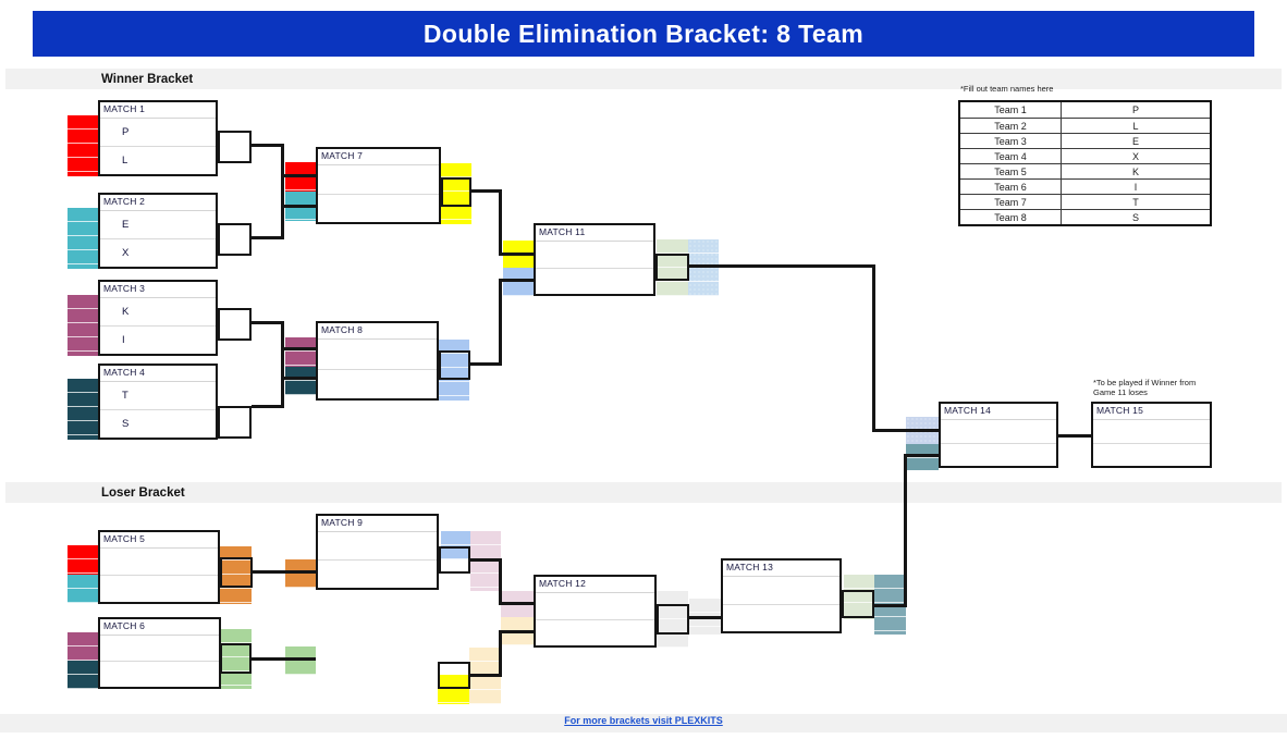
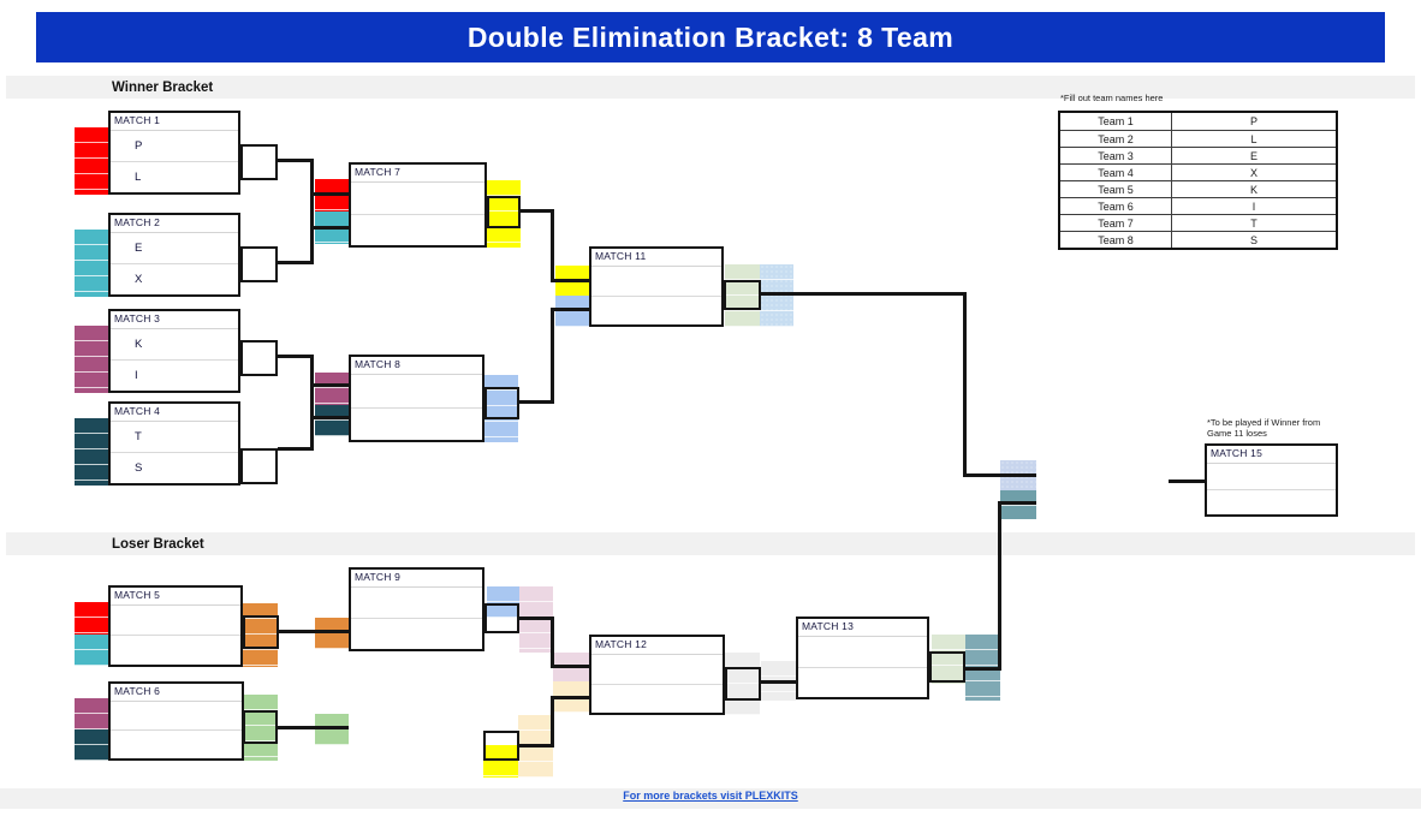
  Double Elimination Bracket: 8 Team
  Winner Bracket
  Loser Bracket
  *Fill out team names here
  Team 1
  P
  Team 2
  L
  Team 3
  E
  Team 4
  X
  Team 5
  K
  Team 6
  I
  Team 7
  T
  Team 8
  S
  MATCH 1
  P
  L
  MATCH 2
  E
  X
  MATCH 3
  K
  I
  MATCH 4
  T
  S
  MATCH 7
  MATCH 8
  MATCH 11
- MATCH 14
  MATCH 15
  MATCH 5
  MATCH 6
  MATCH 9
  MATCH 12
  MATCH 13
  *To be played if Winner from Game 11 loses
  For more brackets visit PLEXKITS
